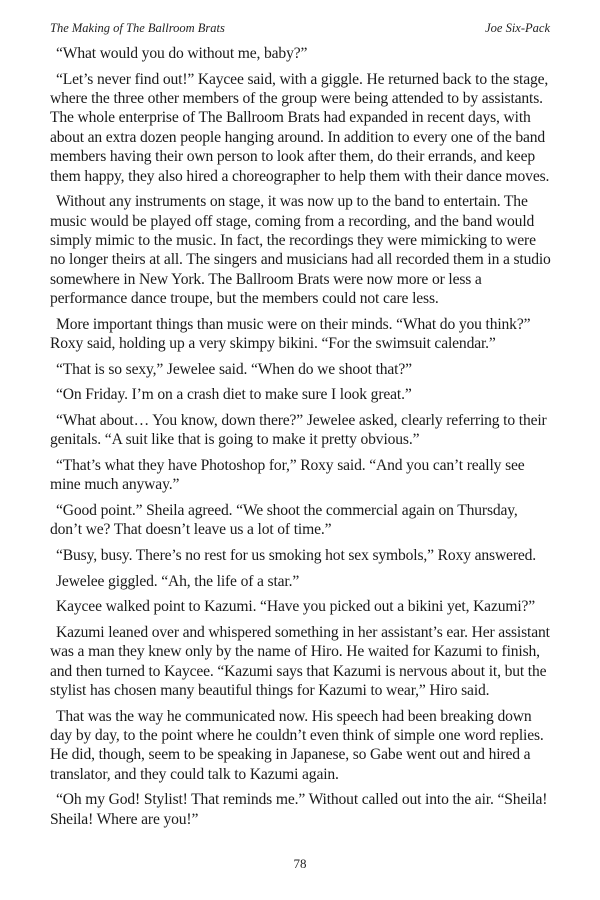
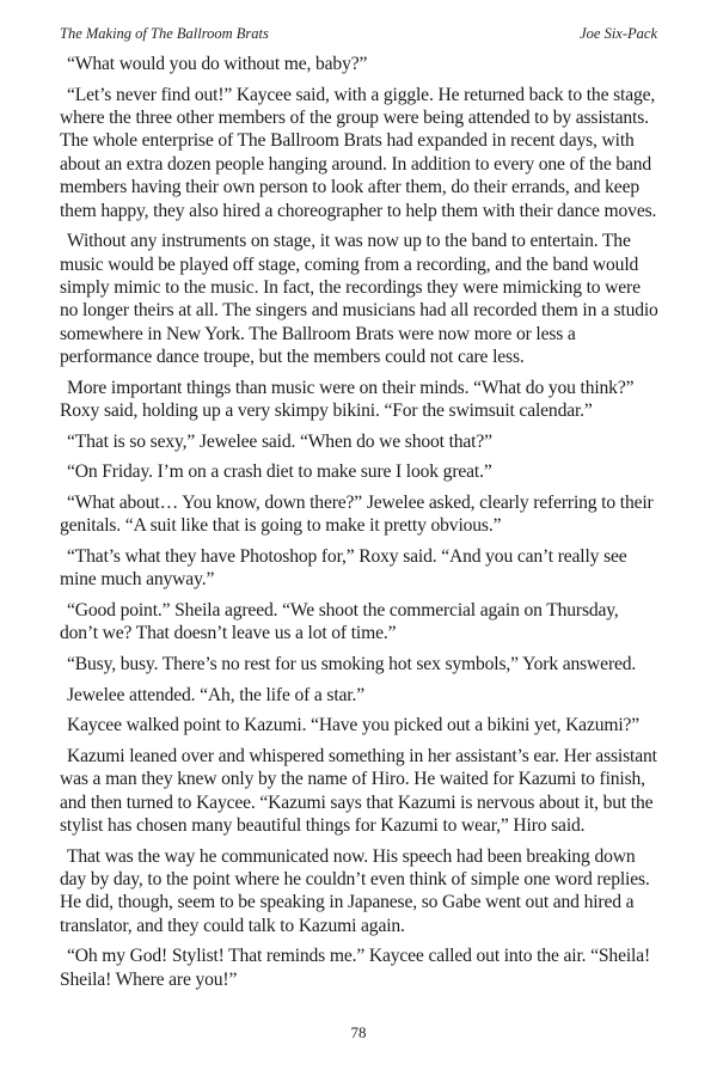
  The Making of The Ballroom Brats
  Joe Six-Pack
  “What would you do without me, baby?”
  “Let’s never find out!” Kaycee said, with a giggle. He returned back to the stage, where the three other members of the group were being attended to by assistants. The whole enterprise of The Ballroom Brats had expanded in recent days, with about an extra dozen people hanging around. In addition to every one of the band members having their own person to look after them, do their errands, and keep them happy, they also hired a choreographer to help them with their dance moves.
  Without any instruments on stage, it was now up to the band to entertain. The music would be played off stage, coming from a recording, and the band would simply mimic to the music. In fact, the recordings they were mimicking to were no longer theirs at all. The singers and musicians had all recorded them in a studio somewhere in New York. The Ballroom Brats were now more or less a performance dance troupe, but the members could not care less.
  More important things than music were on their minds. “What do you think?” Roxy said, holding up a very skimpy bikini. “For the swimsuit calendar.”
  “That is so sexy,” Jewelee said. “When do we shoot that?”
  “On Friday. I’m on a crash diet to make sure I look great.”
  “What about… You know, down there?” Jewelee asked, clearly referring to their genitals. “A suit like that is going to make it pretty obvious.”
  “That’s what they have Photoshop for,” Roxy said. “And you can’t really see mine much anyway.”
  “Good point.” Sheila agreed. “We shoot the commercial again on Thursday, don’t we? That doesn’t leave us a lot of time.”
- “Busy, busy. There’s no rest for us smoking hot sex symbols,” Roxy answered.
+ “Busy, busy. There’s no rest for us smoking hot sex symbols,” York answered.
- Jewelee giggled. “Ah, the life of a star.”
+ Jewelee attended. “Ah, the life of a star.”
  Kaycee walked point to Kazumi. “Have you picked out a bikini yet, Kazumi?”
  Kazumi leaned over and whispered something in her assistant’s ear. Her assis­tant was a man they knew only by the name of Hiro. He waited for Kazumi to finish, and then turned to Kaycee. “Kazumi says that Kazumi is nervous about it, but the stylist has chosen many beautiful things for Kazumi to wear,” Hiro said.
  That was the way he communicated now. His speech had been breaking down day by day, to the point where he couldn’t even think of simple one word re­plies. He did, though, seem to be speaking in Japanese, so Gabe went out and hired a translator, and they could talk to Kazumi again.
- “Oh my God! Stylist! That reminds me.” Without called out into the air. “Sheila! Sheila! Where are you!”
+ “Oh my God! Stylist! That reminds me.” Kaycee called out into the air. “Sheila! Sheila! Where are you!”
  78
